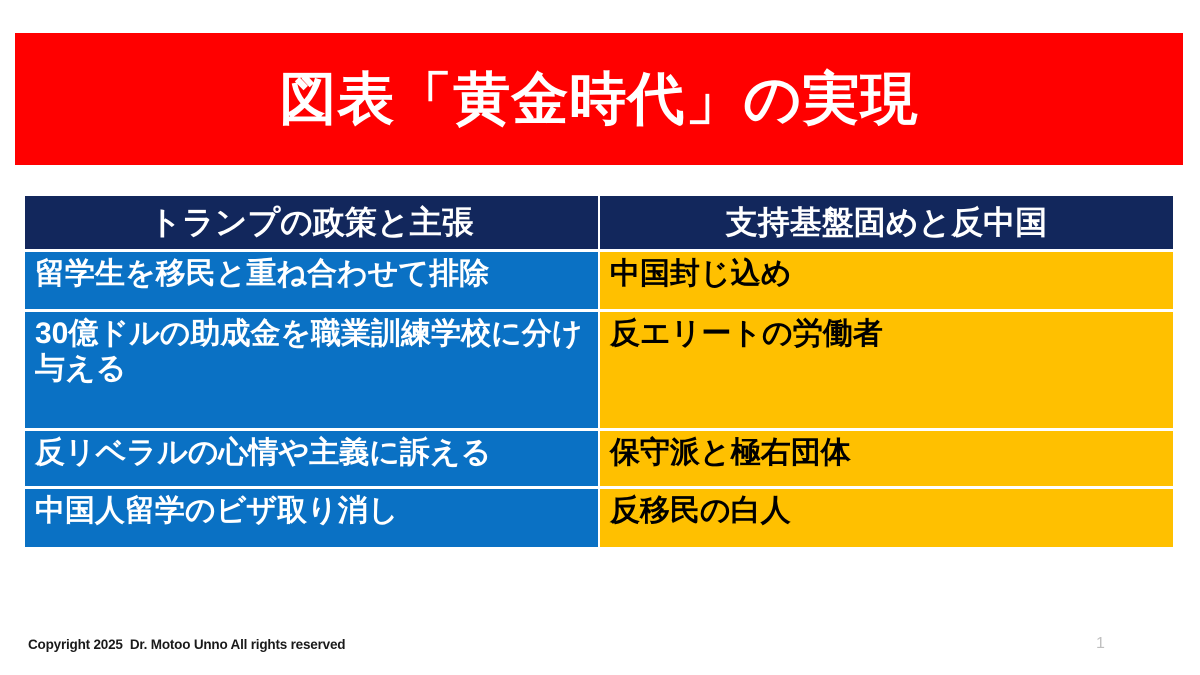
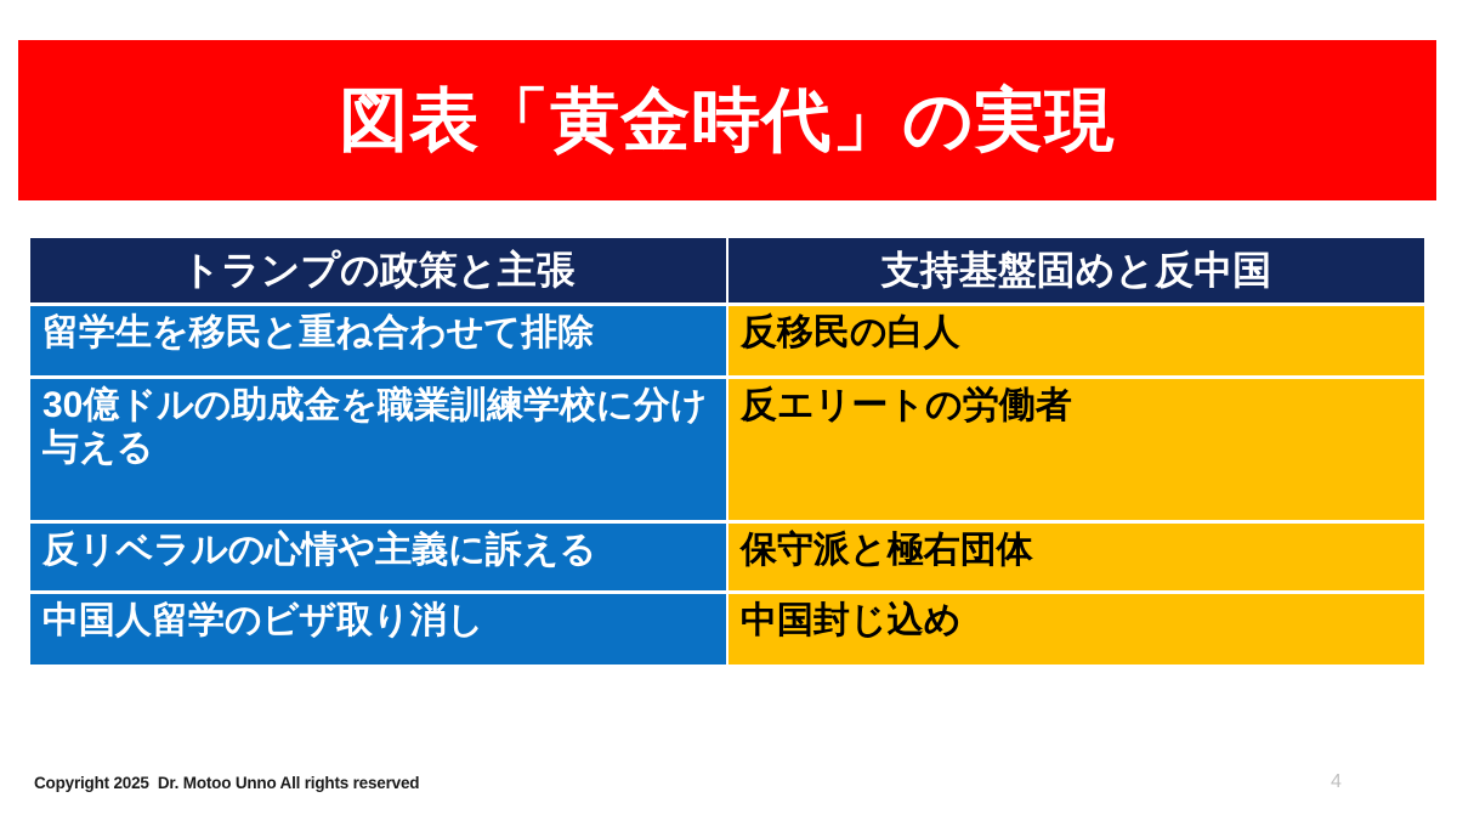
  図表「黄金時代」の実現
  トランプの政策と主張	支持基盤固めと反中国
- 留学生を移民と重ね合わせて排除	中国封じ込め
+ 留学生を移民と重ね合わせて排除	反移民の白人
  30億ドルの助成金を職業訓練学校に分け与える	反エリートの労働者
  反リベラルの心情や主義に訴える	保守派と極右団体
- 中国人留学のビザ取り消し	反移民の白人
+ 中国人留学のビザ取り消し	中国封じ込め
  Copyright 2025 Dr. Motoo Unno All rights reserved
- 1
+ 4
